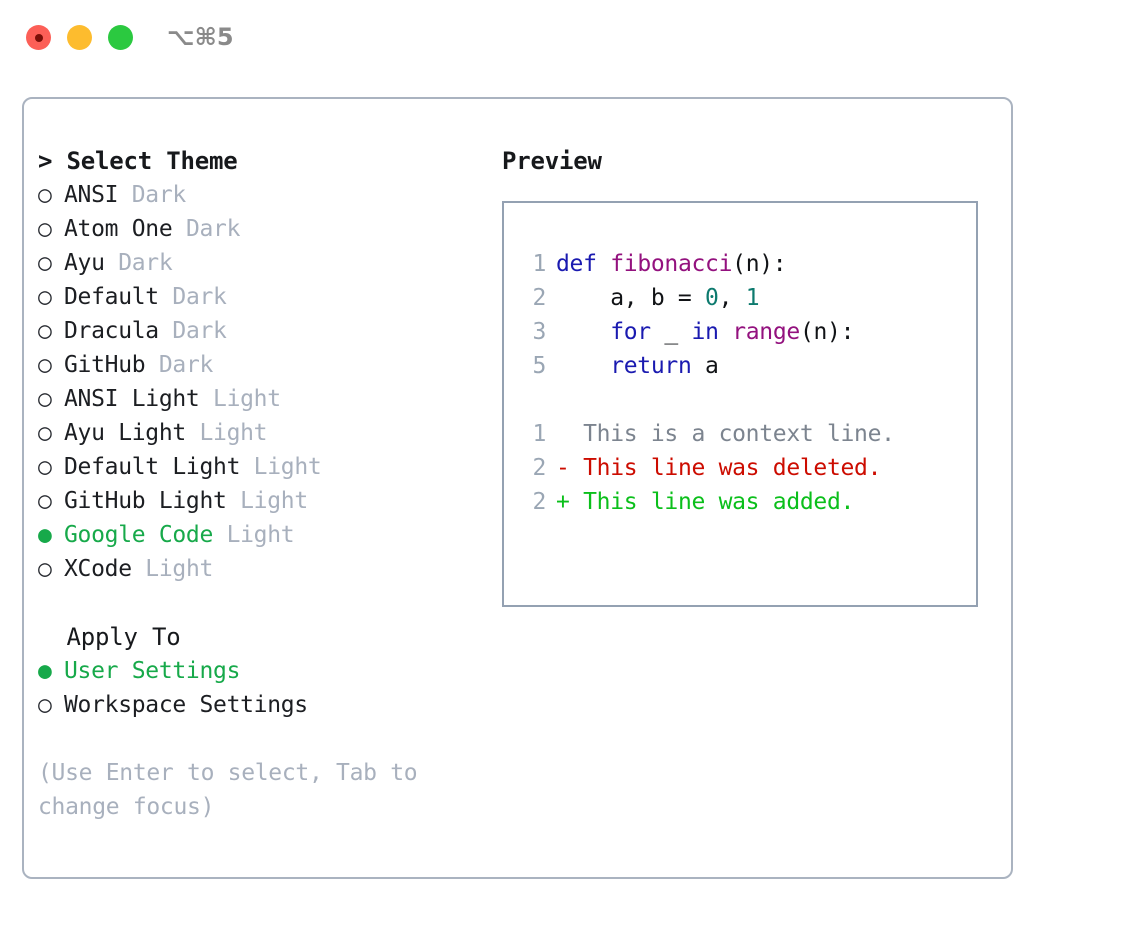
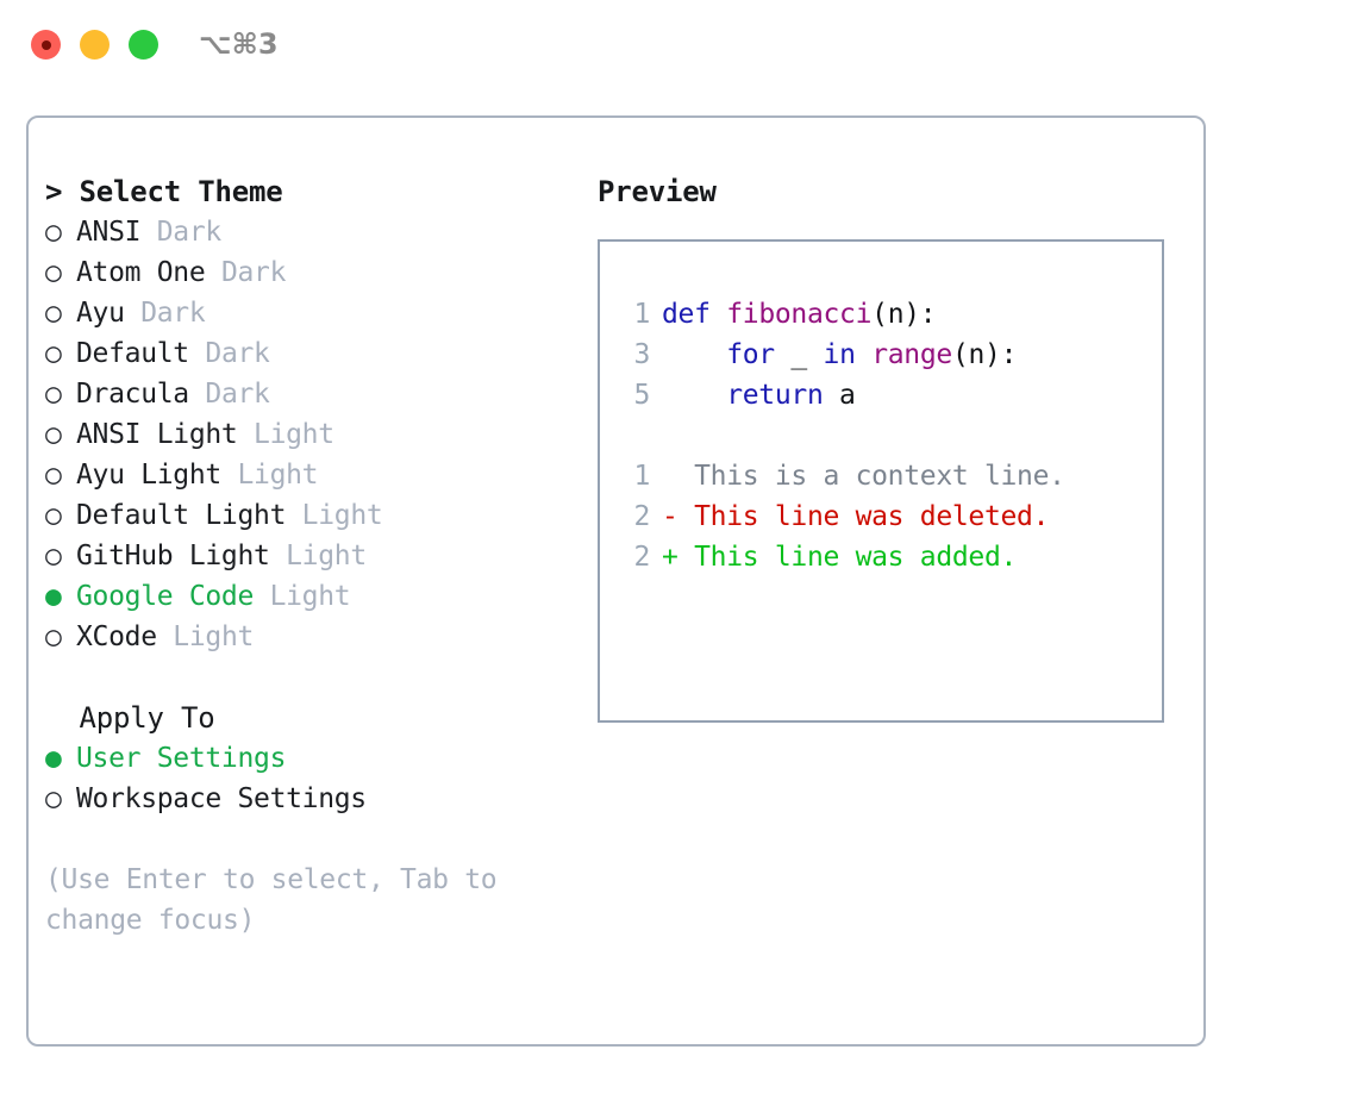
- ⌥⌘5
+ ⌥⌘3
  > Select Theme
  ○ ANSI Dark
  ○ Atom One Dark
  ○ Ayu Dark
  ○ Default Dark
  ○ Dracula Dark
- ○ GitHub Dark
  ○ ANSI Light Light
  ○ Ayu Light Light
  ○ Default Light Light
  ○ GitHub Light Light
  ● Google Code Light
  ○ XCode Light
  Apply To
  ● User Settings
  ○ Workspace Settings
  (Use Enter to select, Tab to change focus)
  Preview
  1 def fibonacci(n):
- 2 a, b = 0, 1
  3 for _ in range(n):
  5 return a
  1 This is a context line.
  2 - This line was deleted.
  2 + This line was added.
